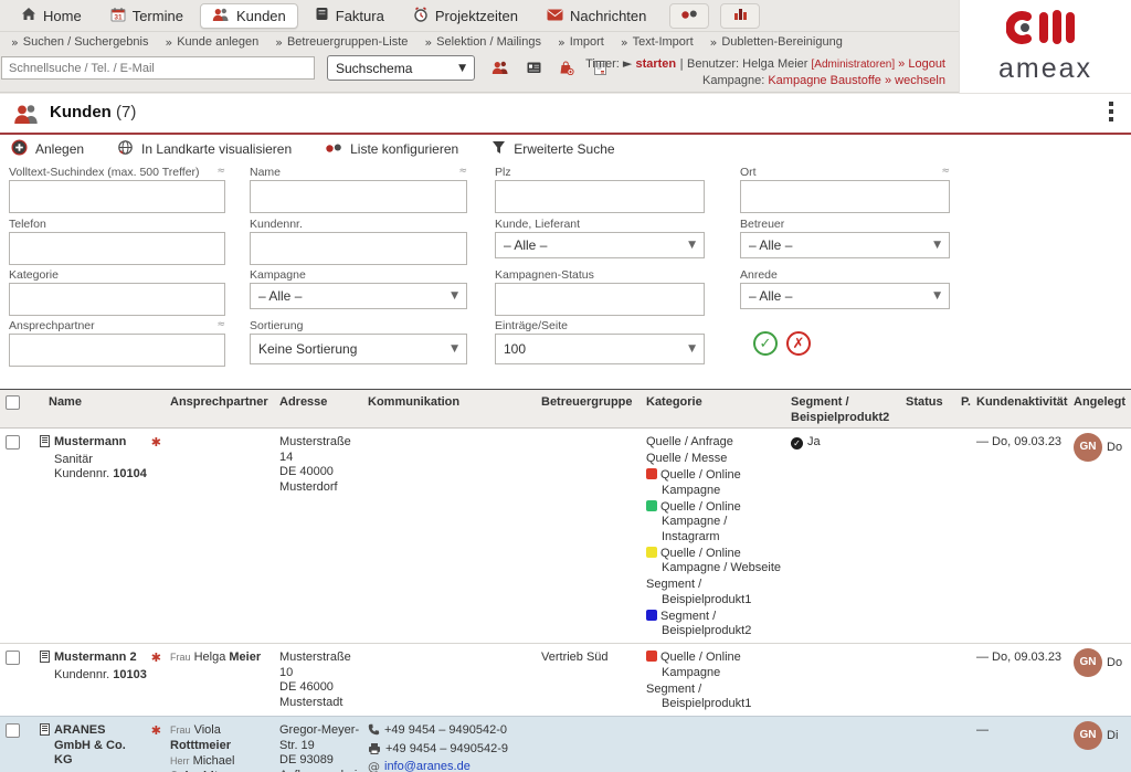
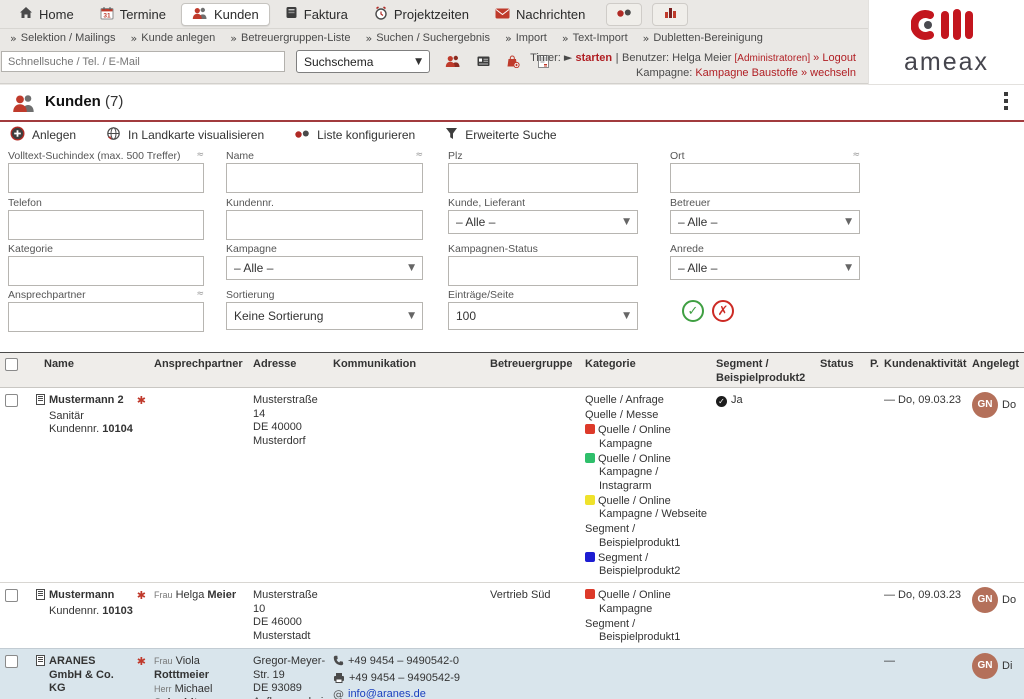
  Home
  Termine
  Kunden
  Faktura
  Projektzeiten
  Nachrichten
  »
- Suchen / Suchergebnis
+ Selektion / Mailings
  »
  Kunde anlegen
  »
  Betreuergruppen-Liste
  »
- Selektion / Mailings
+ Suchen / Suchergebnis
  »
  Import
  »
  Text-Import
  »
  Dubletten-Bereinigung
  Schnellsuche / Tel. / E-Mail
  Suchschema
  ▼
  Timer: ► starten | Benutzer: Helga Meier [Administratoren] » Logout
  Kampagne: Kampagne Baustoffe » wechseln
  ameax
  Kunden (7)
  Anlegen
  In Landkarte visualisieren
  Liste konfigurieren
  Erweiterte Suche
  Volltext-Suchindex (max. 500 Treffer)
  ≈
  Name
  ≈
  Plz
  Ort
  ≈
  Telefon
  Kundennr.
  Kunde, Lieferant
  – Alle –
  ▼
  Betreuer
  – Alle –
  ▼
  Kategorie
  Kampagne
  – Alle –
  ▼
  Kampagnen-Status
  Anrede
  – Alle –
  ▼
  Ansprechpartner
  ≈
  Sortierung
  Keine Sortierung
  ▼
  Einträge/Seite
  100
  ▼
  ✓
  ✗
  Name
  Ansprechpartner
  Adresse
  Kommunikation
  Betreuergruppe
  Kategorie
  Segment / Beispielprodukt2
  Status
  P.
  Kundenaktivität
  Angelegt
- Mustermann
+ Mustermann 2
  Sanitär
  Kundennr. 10104
  ✱
  Musterstraße 14
  DE 40000 Musterdorf
  Quelle / Anfrage
  Quelle / Messe
  Quelle / Online Kampagne
  Quelle / Online Kampagne / Instagrarm
  Quelle / Online Kampagne / Webseite
  Segment / Beispielprodukt1
  Segment / Beispielprodukt2
  ✓ Ja
  — Do, 09.03.23
  GN
  Do
- Mustermann 2
+ Mustermann
  Kundennr. 10103
  ✱
  Frau Helga Meier
  Musterstraße 10
  DE 46000 Musterstadt
  Vertrieb Süd
  Quelle / Online Kampagne
  Segment / Beispielprodukt1
  — Do, 09.03.23
  GN
  Do
  ARANES GmbH & Co. KG
  ✱
  Frau Viola Rotttmeier
  Gregor-Meyer-Str. 19
  +49 9454 – 9490542-0
  +49 9454 – 9490542-9
  @
  info@aranes.de
  —
  GN
  Di
